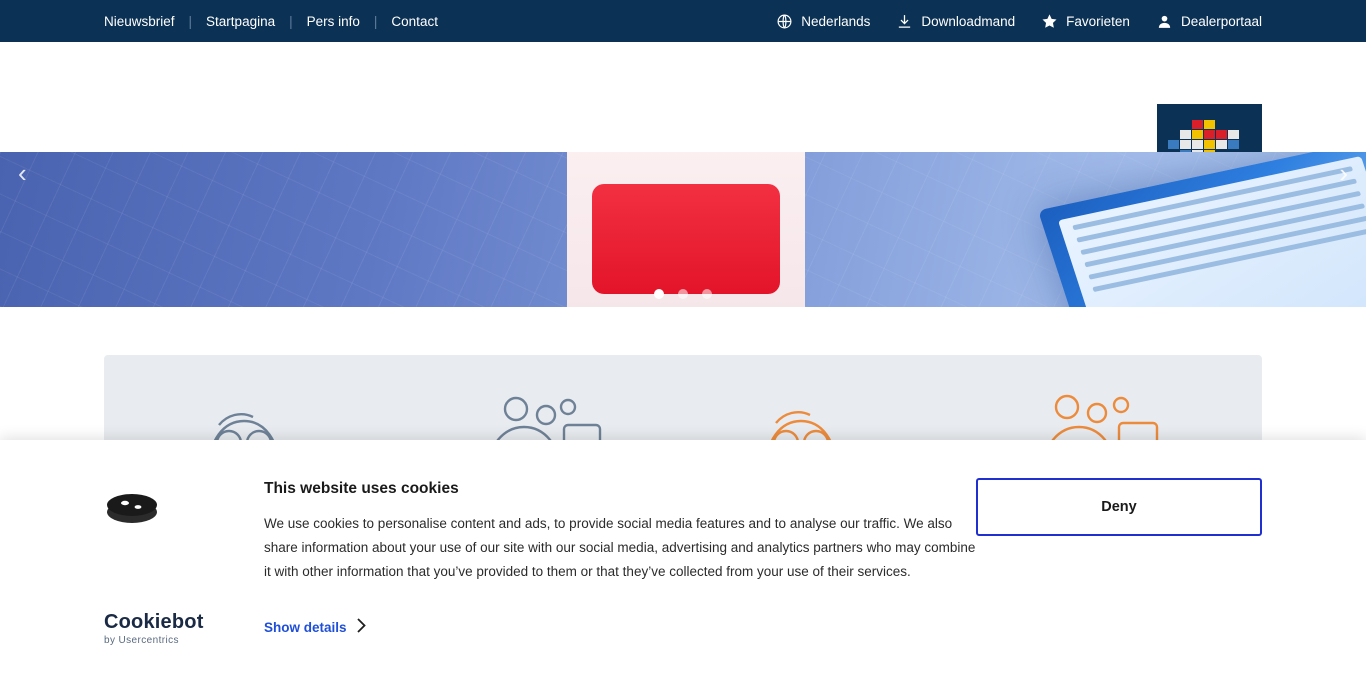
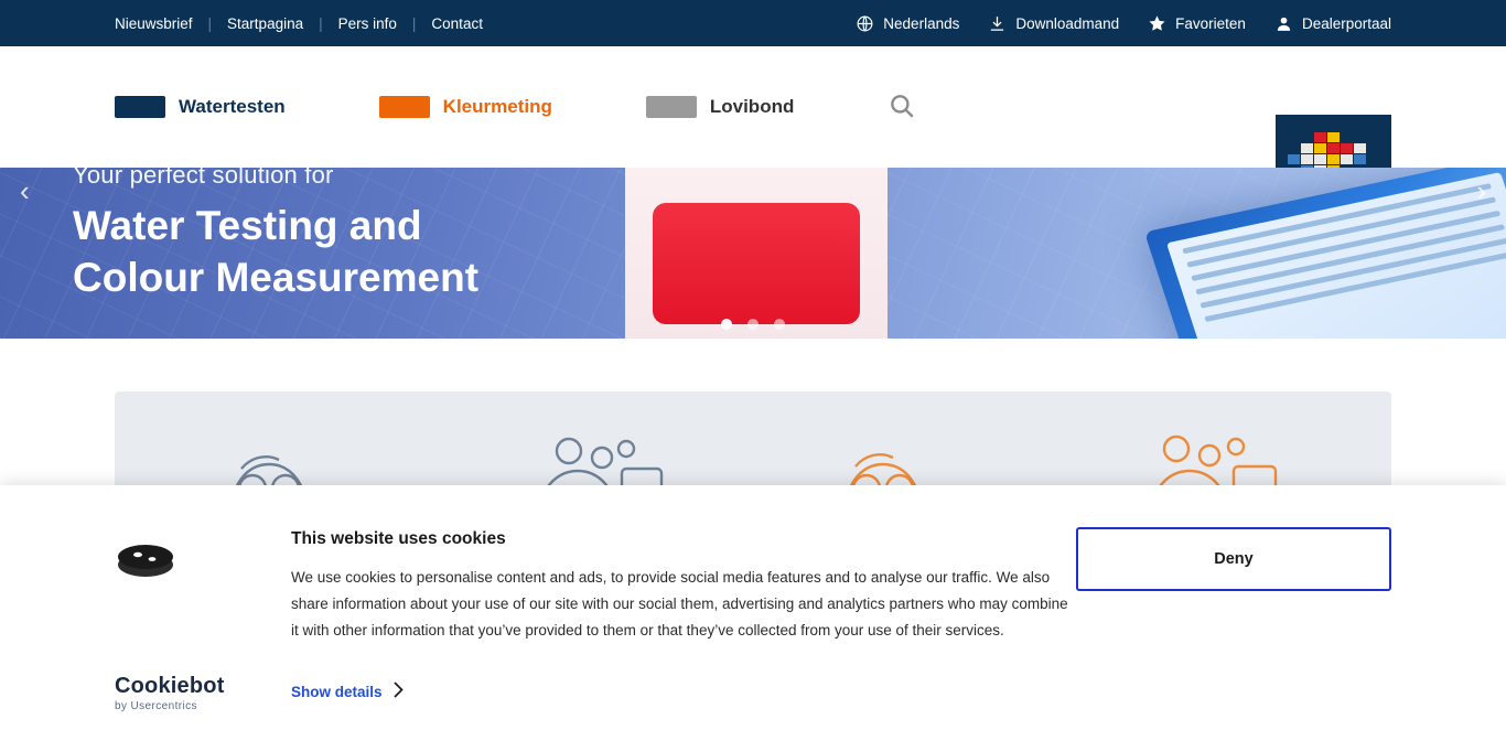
  Nieuwsbrief
  |
  Startpagina
  |
  Pers info
  |
  Contact
  Nederlands
  Downloadmand
  Favorieten
  Dealerportaal
+ Watertesten
+ Kleurmeting
+ Lovibond
+ Your perfect solution for
+ Water Testing and
+ Colour Measurement
  ‹
  ›
  Cookiebot
  by Usercentrics
  This website uses cookies
- We use cookies to personalise content and ads, to provide social media features and to analyse our traffic. We also share information about your use of our site with our social media, advertising and analytics partners who may combine it with other information that you’ve provided to them or that they’ve collected from your use of their services.
+ We use cookies to personalise content and ads, to provide social media features and to analyse our traffic. We also share information about your use of our site with our social them, advertising and analytics partners who may combine it with other information that you’ve provided to them or that they’ve collected from your use of their services.
  Show details
  Deny
